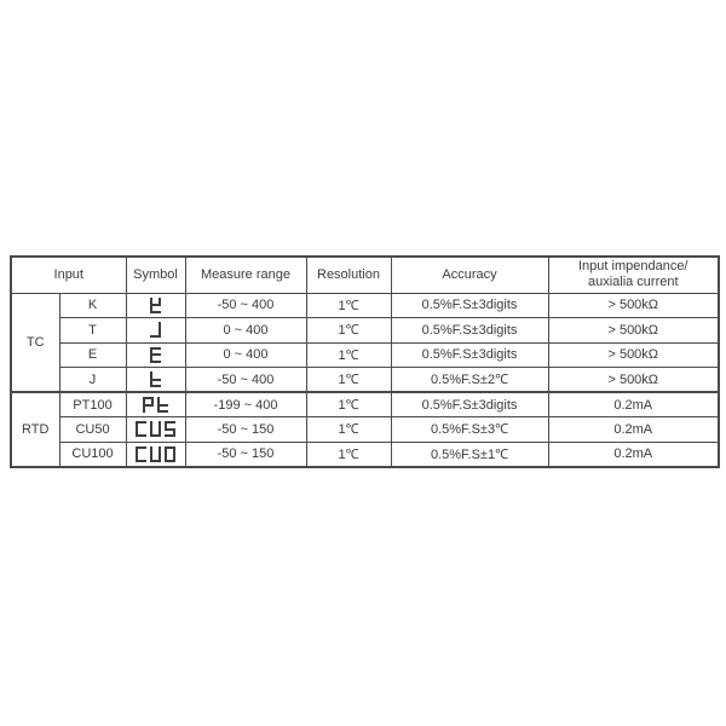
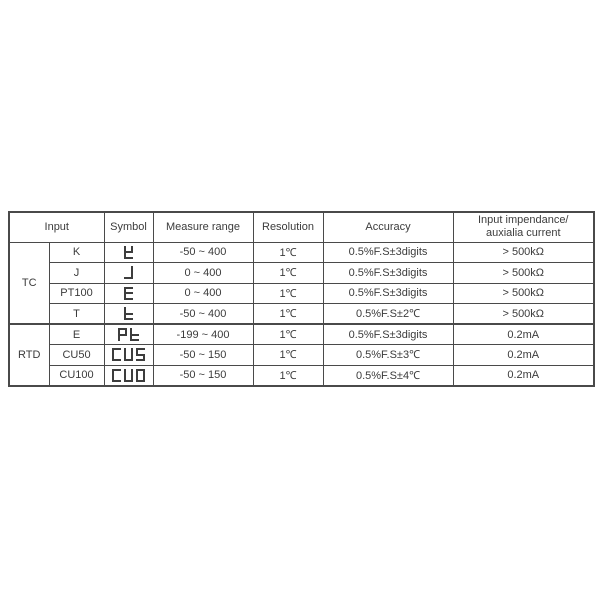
  Input	Symbol	Measure range	Resolution	Accuracy	Input impendance/ auxialia current
  TC	K		-50 ~ 400	1℃	0.5%F.S±3digits	> 500kΩ
- T		0 ~ 400	1℃	0.5%F.S±3digits	> 500kΩ
+ J		0 ~ 400	1℃	0.5%F.S±3digits	> 500kΩ
- E		0 ~ 400	1℃	0.5%F.S±3digits	> 500kΩ
+ PT100		0 ~ 400	1℃	0.5%F.S±3digits	> 500kΩ
- J		-50 ~ 400	1℃	0.5%F.S±2℃	> 500kΩ
+ T		-50 ~ 400	1℃	0.5%F.S±2℃	> 500kΩ
- RTD	PT100		-199 ~ 400	1℃	0.5%F.S±3digits	0.2mA
+ RTD	E		-199 ~ 400	1℃	0.5%F.S±3digits	0.2mA
  CU50		-50 ~ 150	1℃	0.5%F.S±3℃	0.2mA
- CU100		-50 ~ 150	1℃	0.5%F.S±1℃	0.2mA
+ CU100		-50 ~ 150	1℃	0.5%F.S±4℃	0.2mA
